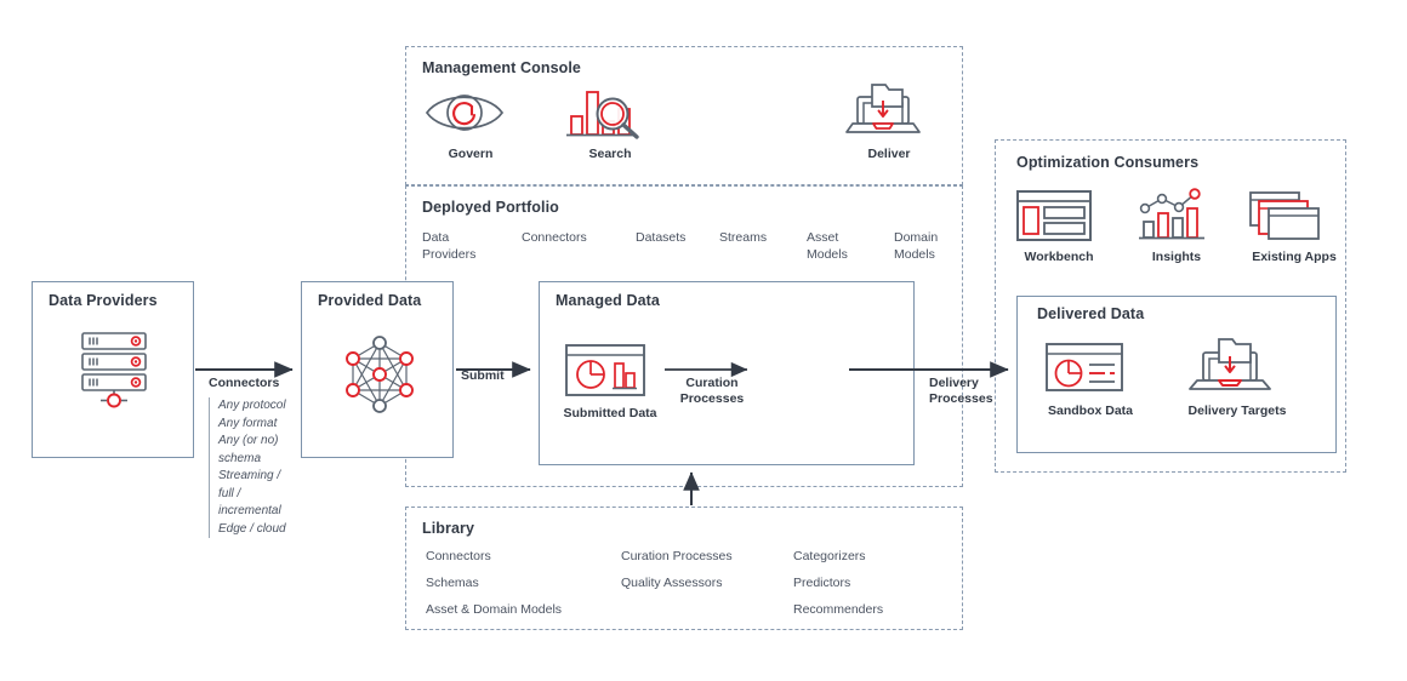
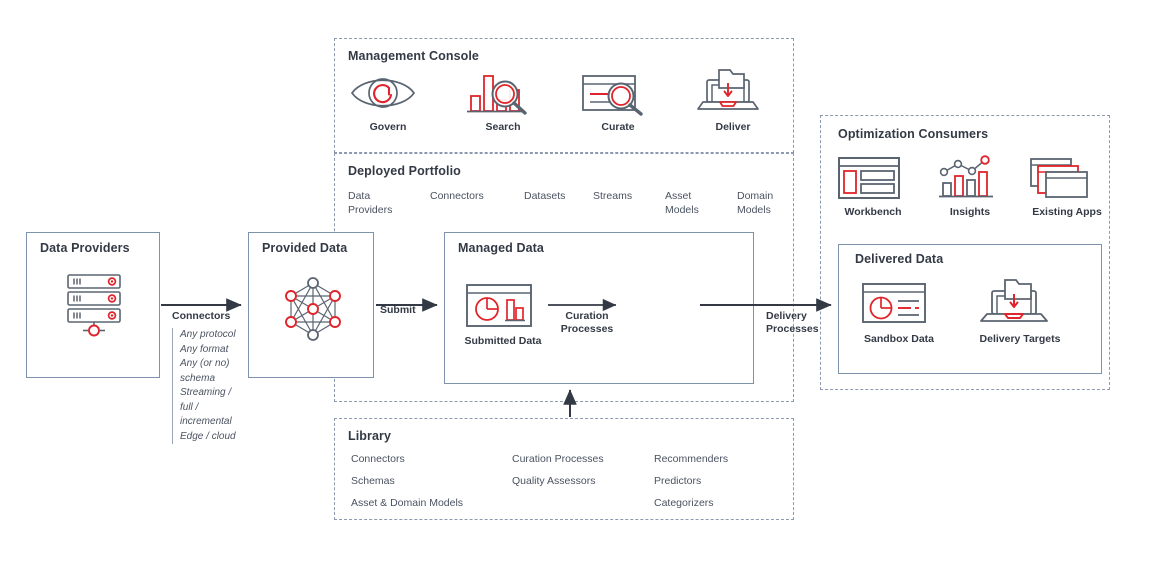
  Management Console
  Govern
  Search
+ Curate
  Deliver
  Deployed Portfolio
  Data
  Providers
  Connectors
  Datasets
  Streams
  Asset
  Models
  Domain
  Models
  Optimization Consumers
  Workbench
  Insights
  Existing Apps
  Library
  Connectors
  Schemas
  Asset & Domain Models
  Curation Processes
  Quality Assessors
- Categorizers
+ Recommenders
  Predictors
- Recommenders
+ Categorizers
  Data Providers
  Provided Data
  Managed Data
  Submitted Data
  Delivered Data
  Sandbox Data
  Delivery Targets
  Connectors
  Any protocol
  Any format
  Any (or no)
  schema
  Streaming /
  full /
  incremental
  Edge / cloud
  Submit
  Curation
  Processes
  Delivery
  Processes
